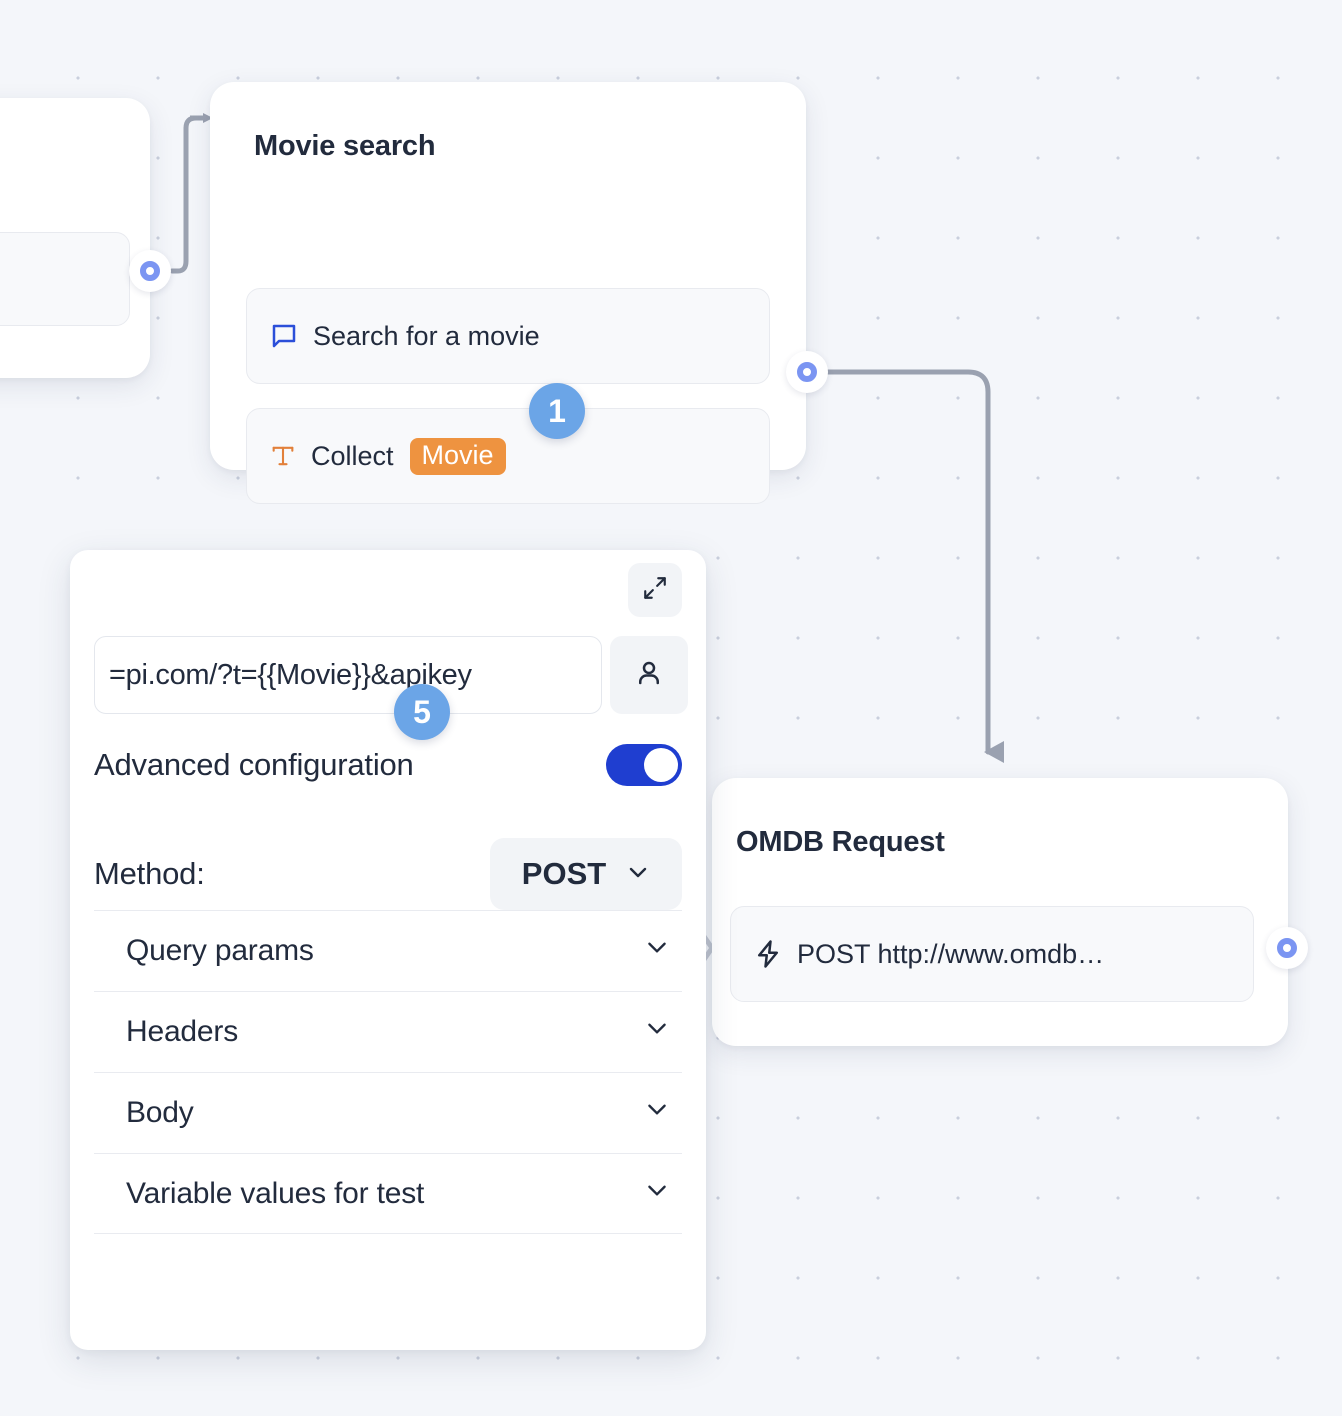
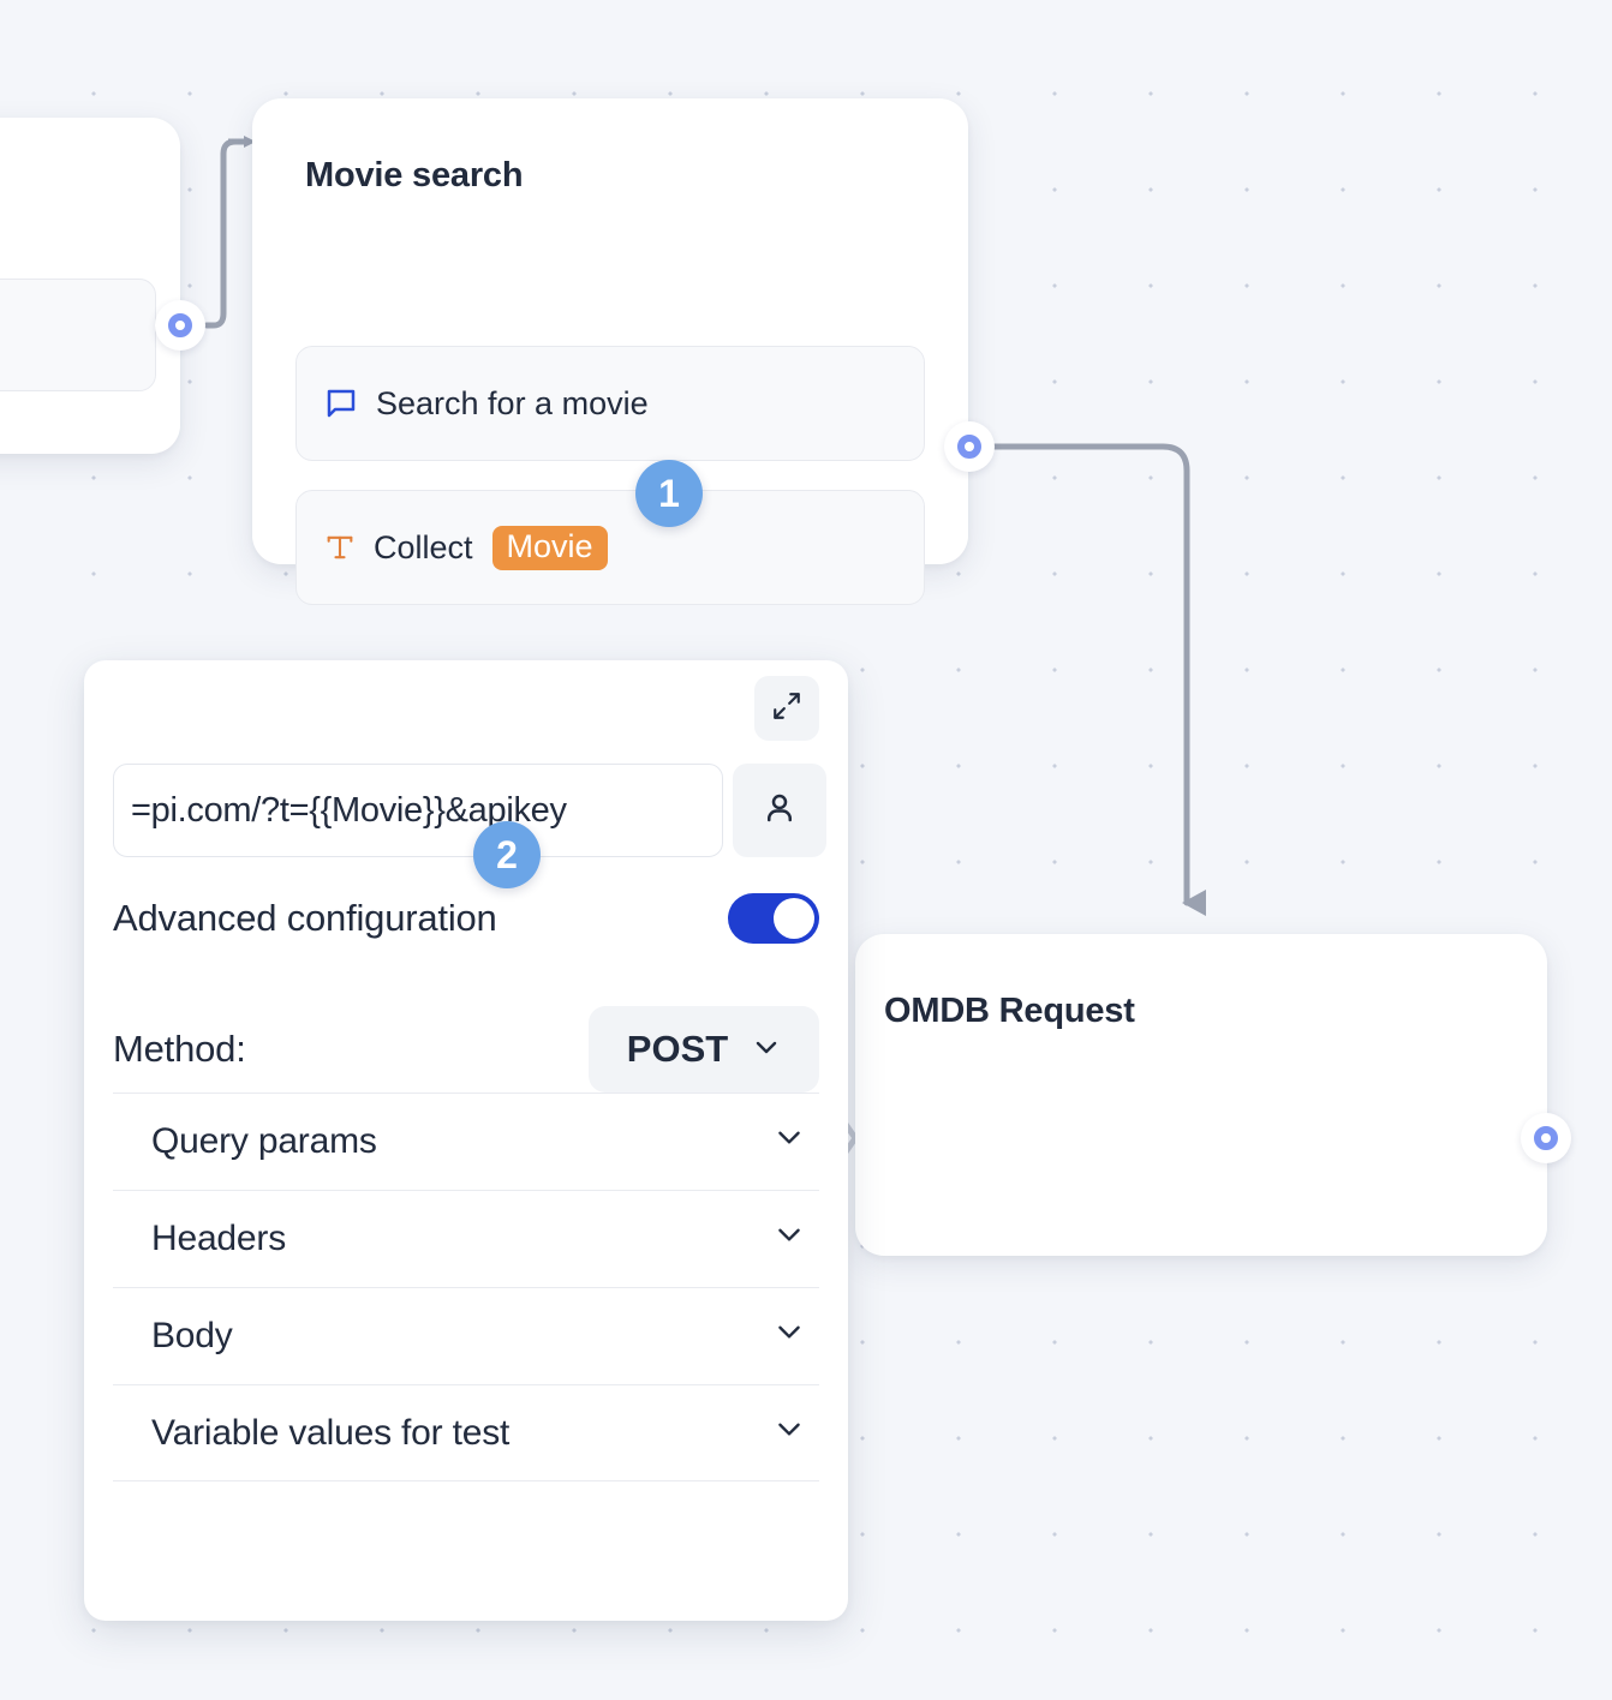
  Movie search
  Search for a movie
  Collect
  Movie
  1
  OMDB Request
- POST http://www.omdb…
  Advanced configuration
  Method:
  POST
  Query params
  Headers
  Body
  Variable values for test
- 5
+ 2
